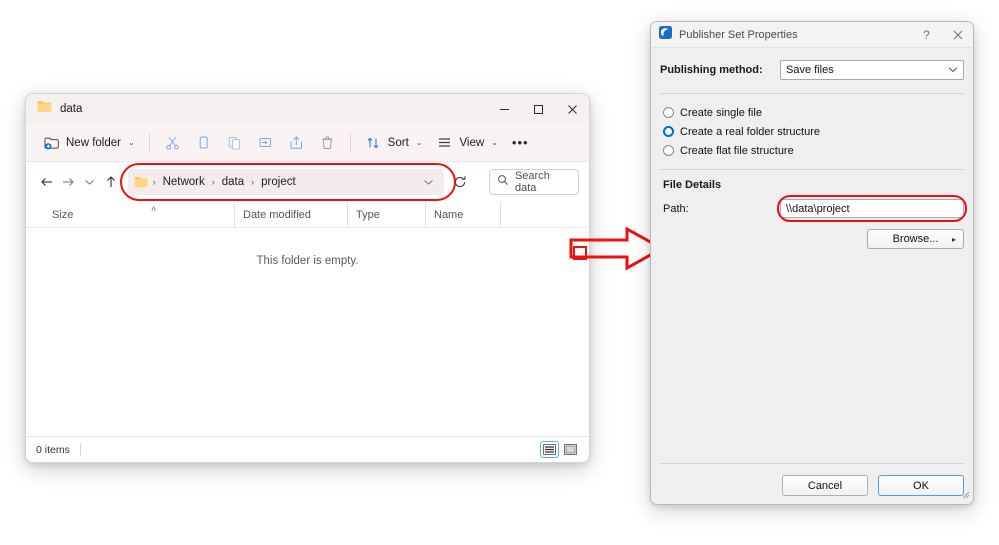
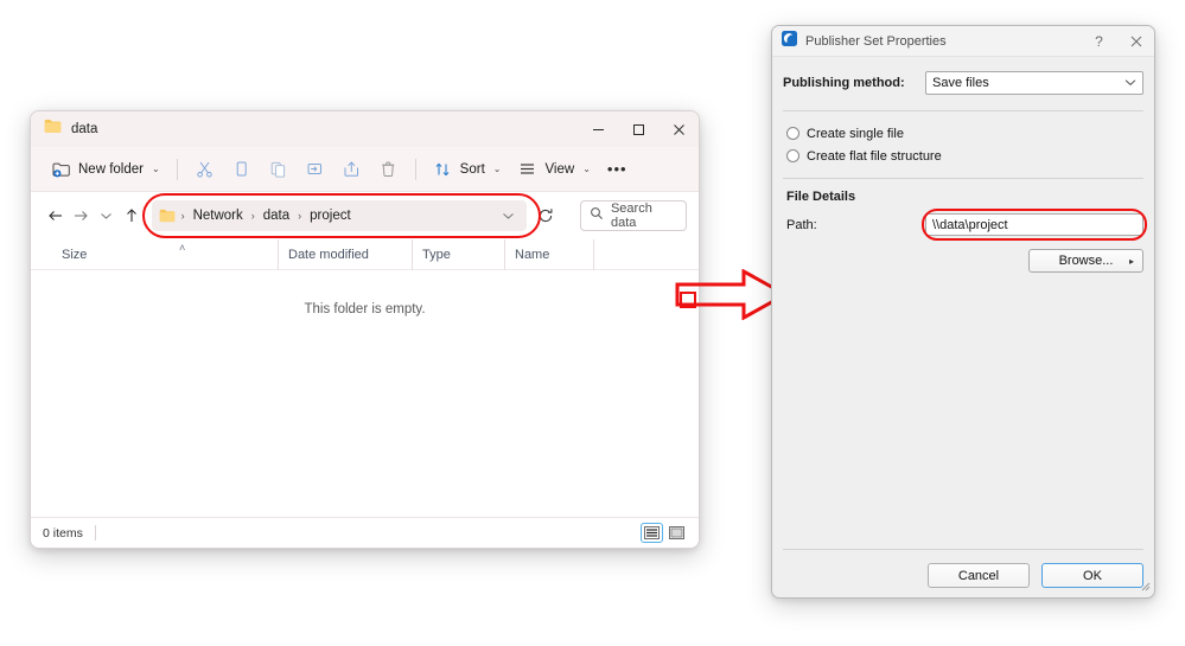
  data
  New folder
  ⌄
  Sort
  ⌄
  View
  ⌄
  •••
  ›
  Network
  ›
  data
  ›
  project
  Search data
  Size
  ˄
  Date modified
  Type
  Name
  This folder is empty.
  0 items
  Publisher Set Properties
  ?
  Publishing method:
  Save files
  Create single file
- Create a real folder structure
  Create flat file structure
  File Details
  Path:
  \\data\project
  Browse...
  ▸
  Cancel
  OK
